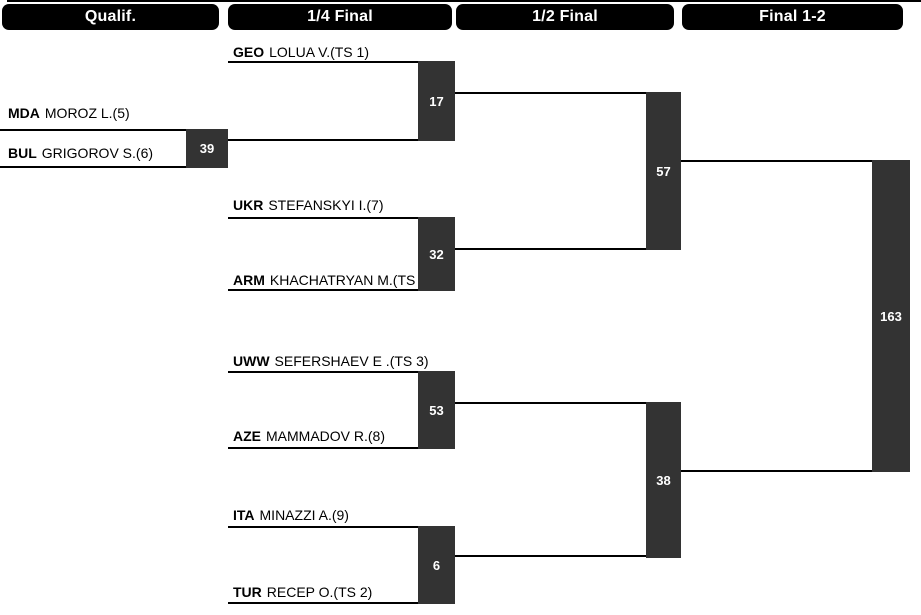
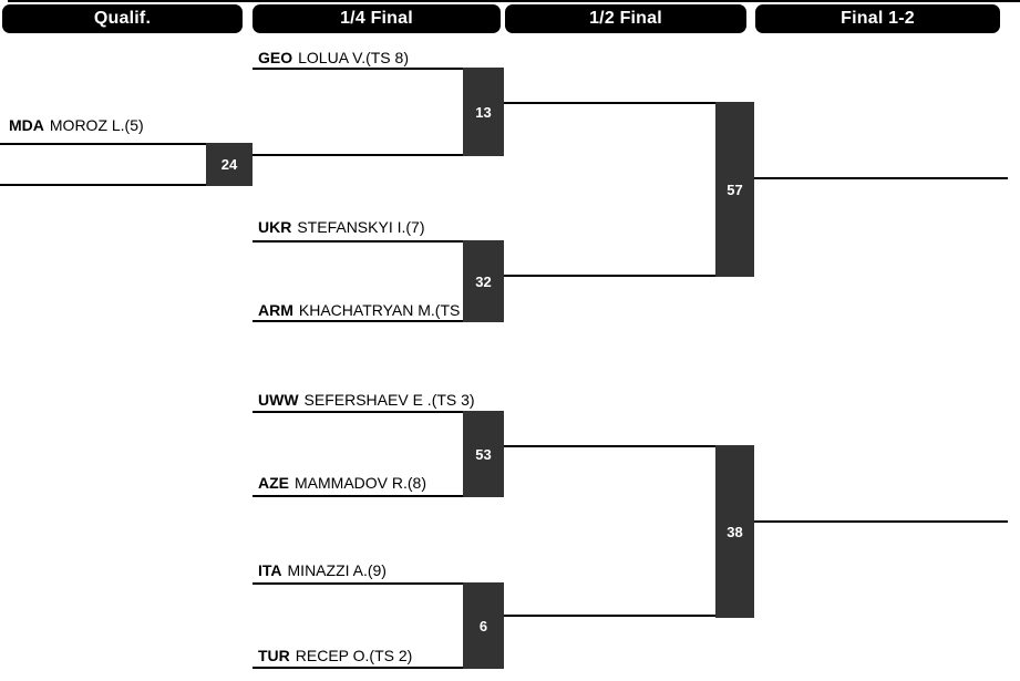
  Qualif.
  1/4 Final
  1/2 Final
  Final 1-2
  MDA MOROZ L.(5)
- BUL GRIGOROV S.(6)
- 39
+ 24
- GEO LOLUA V.(TS 1)
+ GEO LOLUA V.(TS 8)
- 17
+ 13
  UKR STEFANSKYI I.(7)
  ARM KHACHATRYAN M.(TS
  32
  UWW SEFERSHAEV E .(TS 3)
  AZE MAMMADOV R.(8)
  53
  ITA MINAZZI A.(9)
  TUR RECEP O.(TS 2)
  6
  57
  38
- 163
